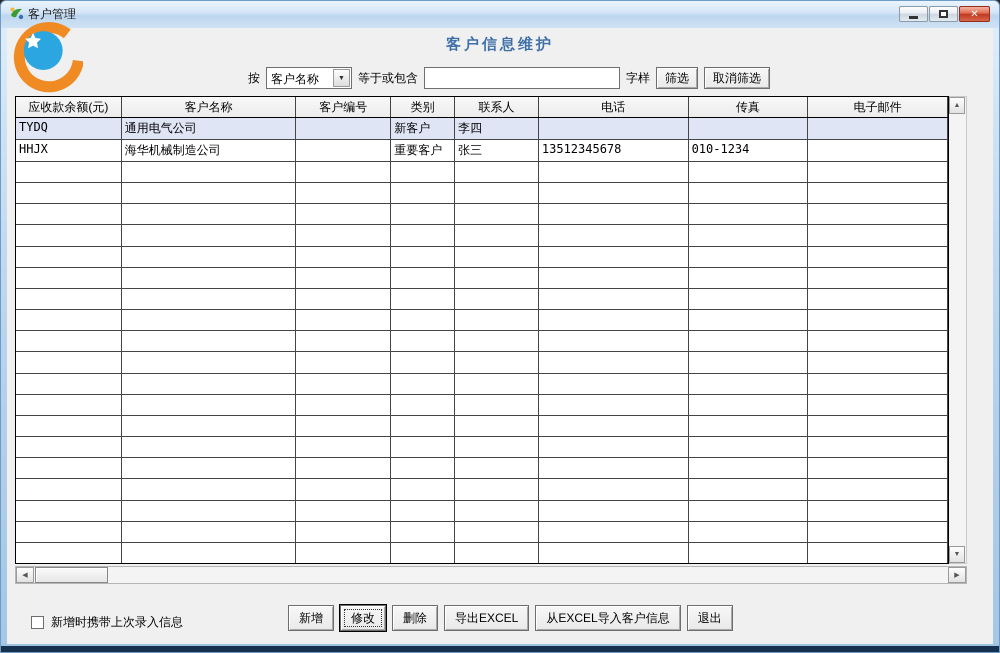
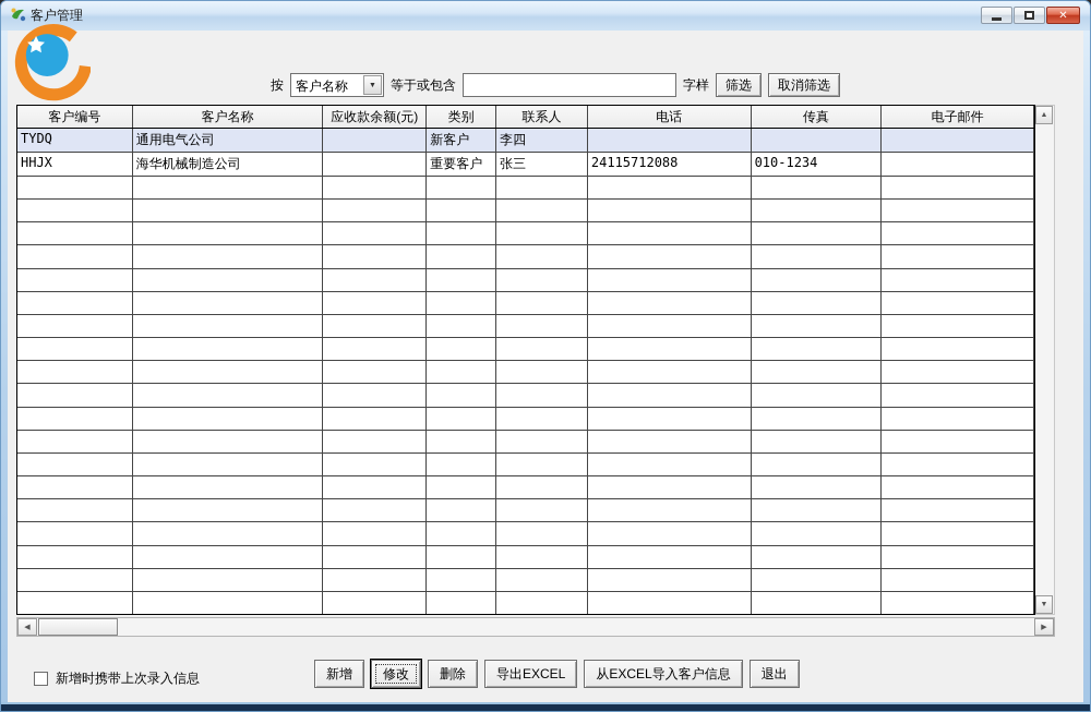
  客户管理
  ✕
- 客户信息维护
  按
  客户名称
  等于或包含
  字样
  筛选
  取消筛选
- 应收款余额(元)
+ 客户编号
  客户名称
- 客户编号
+ 应收款余额(元)
  类别
  联系人
  电话
  传真
  电子邮件
  TYDQ
  通用电气公司
  新客户
  李四
  HHJX
  海华机械制造公司
  重要客户
  张三
- 13512345678
+ 24115712088
  010-1234
  新增时携带上次录入信息
  新增
  修改
  删除
  导出EXCEL
  从EXCEL导入客户信息
  退出
